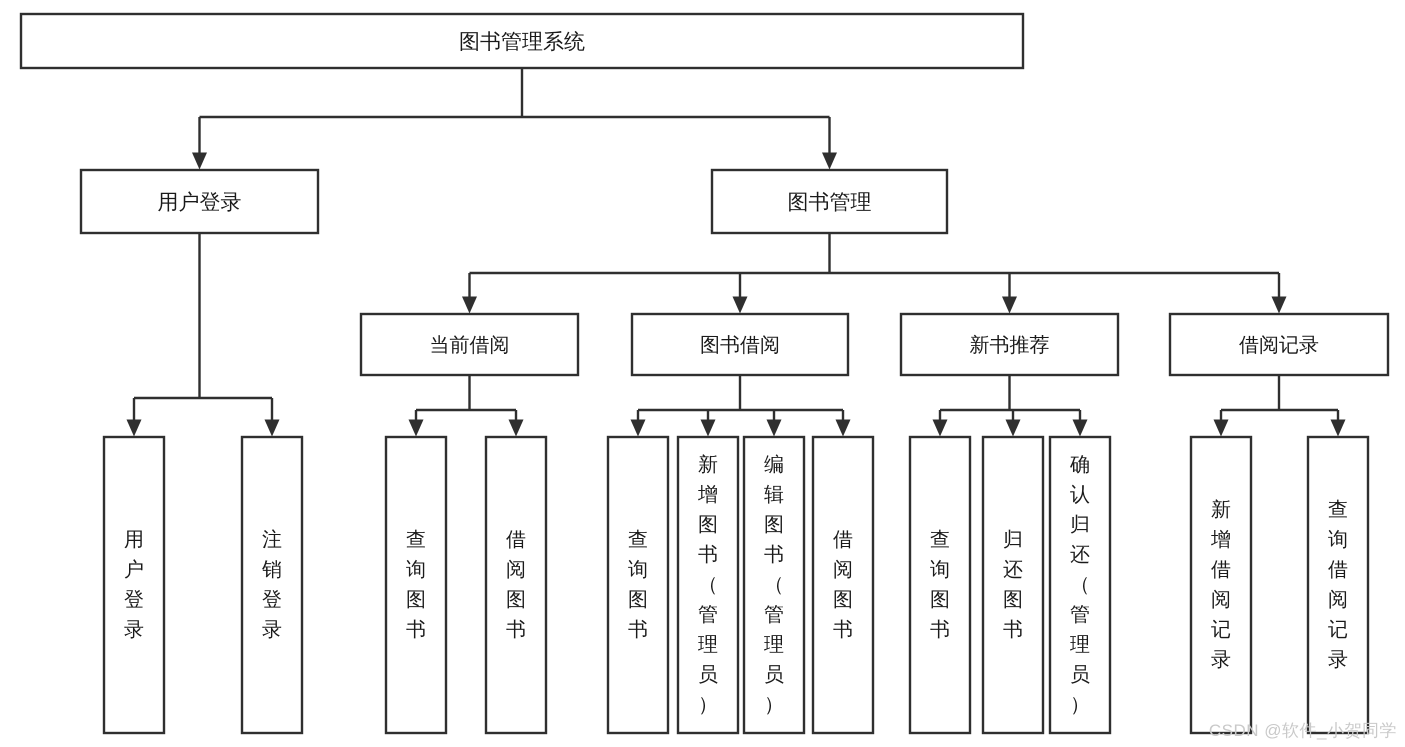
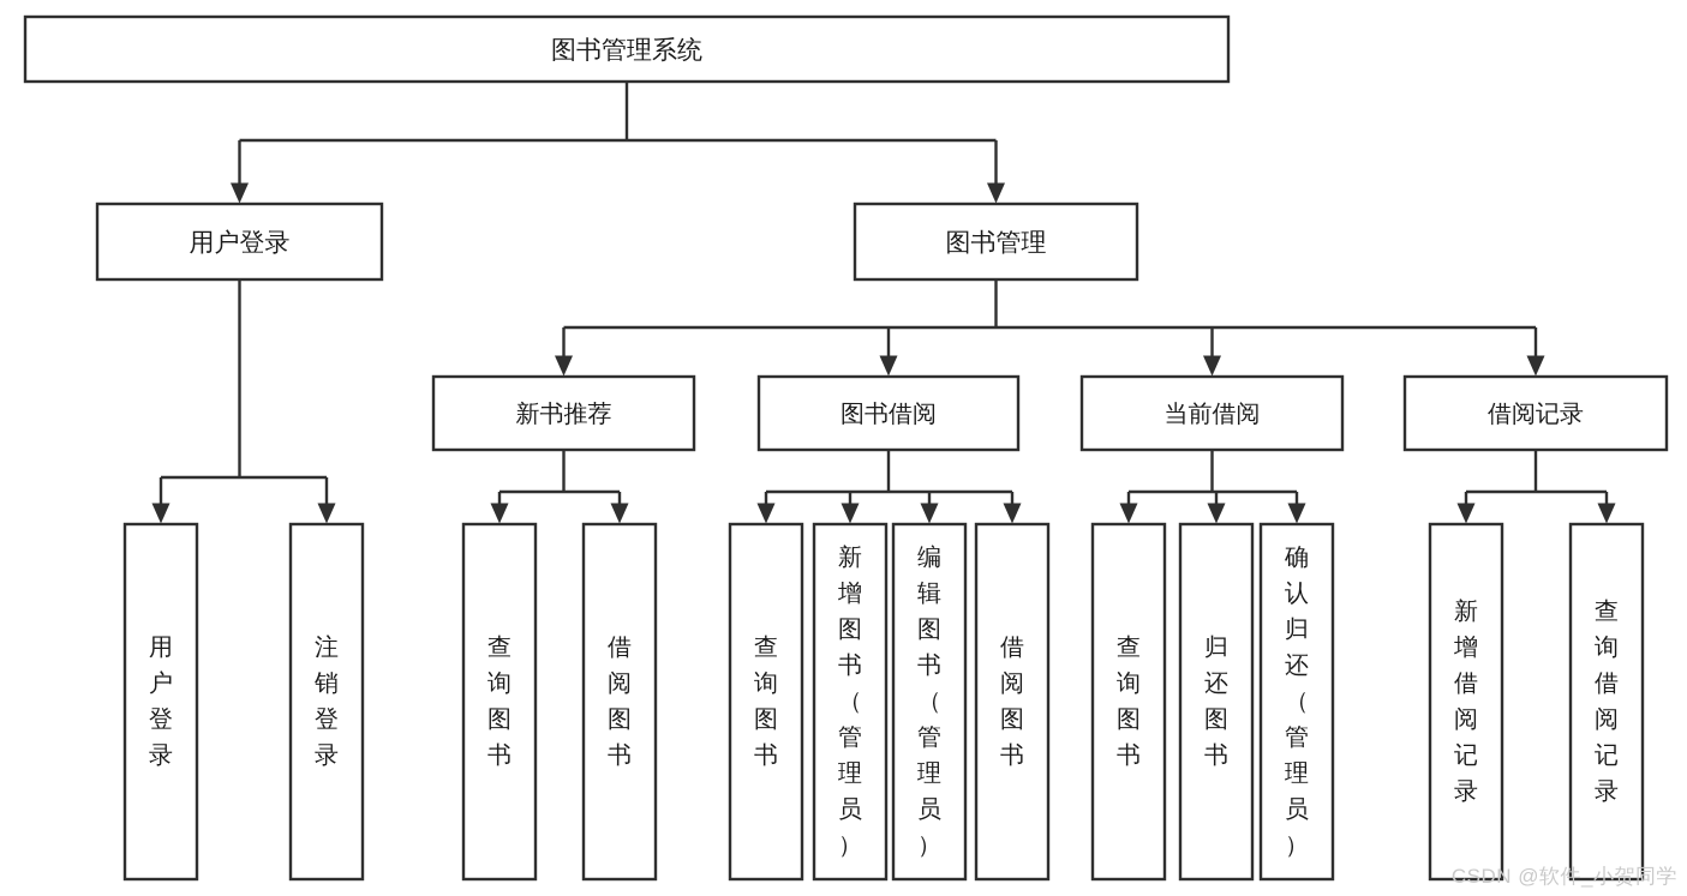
  图书管理系统
  用户登录
  图书管理
- 当前借阅
+ 新书推荐
  图书借阅
- 新书推荐
+ 当前借阅
  借阅记录
  用户登录
  注销登录
  查询图书
  借阅图书
  查询图书
  新增图书（管理员）
  编辑图书（管理员）
  借阅图书
  查询图书
  归还图书
  确认归还（管理员）
  新增借阅记录
  查询借阅记录
  CSDN @软件_小贺同学
